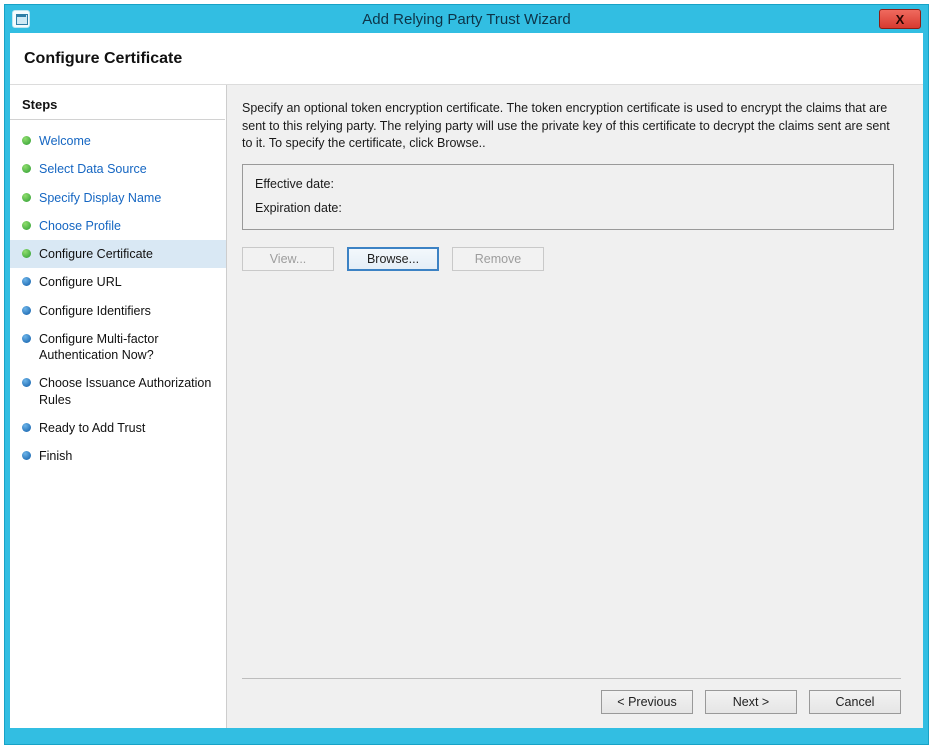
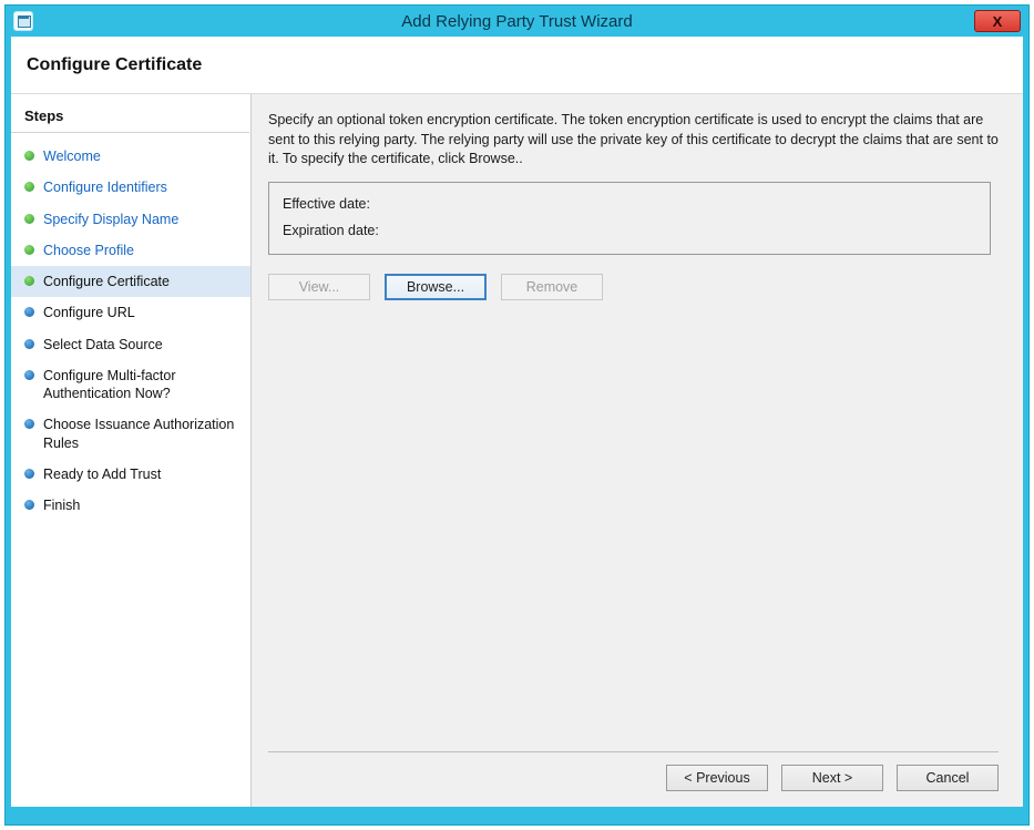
  Add Relying Party Trust Wizard
  X
  Configure Certificate
  Steps
  Welcome
- Select Data Source
+ Configure Identifiers
  Specify Display Name
  Choose Profile
  Configure Certificate
  Configure URL
- Configure Identifiers
+ Select Data Source
  Configure Multi-factor Authentication Now?
  Choose Issuance Authorization Rules
  Ready to Add Trust
  Finish
- Specify an optional token encryption certificate. The token encryption certificate is used to encrypt the claims that are sent to this relying party. The relying party will use the private key of this certificate to decrypt the claims sent are sent to it. To specify the certificate, click Browse..
+ Specify an optional token encryption certificate. The token encryption certificate is used to encrypt the claims that are sent to this relying party. The relying party will use the private key of this certificate to decrypt the claims that are sent to it. To specify the certificate, click Browse..
  Effective date:
  Expiration date:
  View...
  Browse...
  Remove
  < Previous
  Next >
  Cancel
